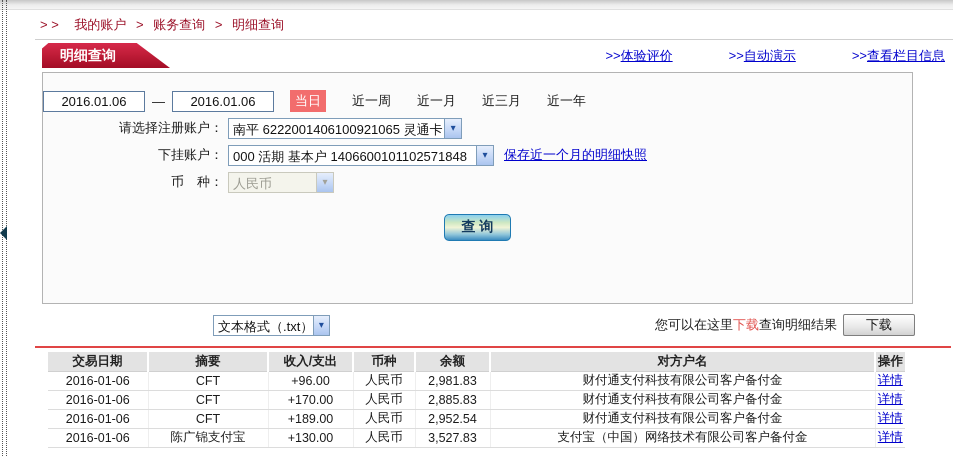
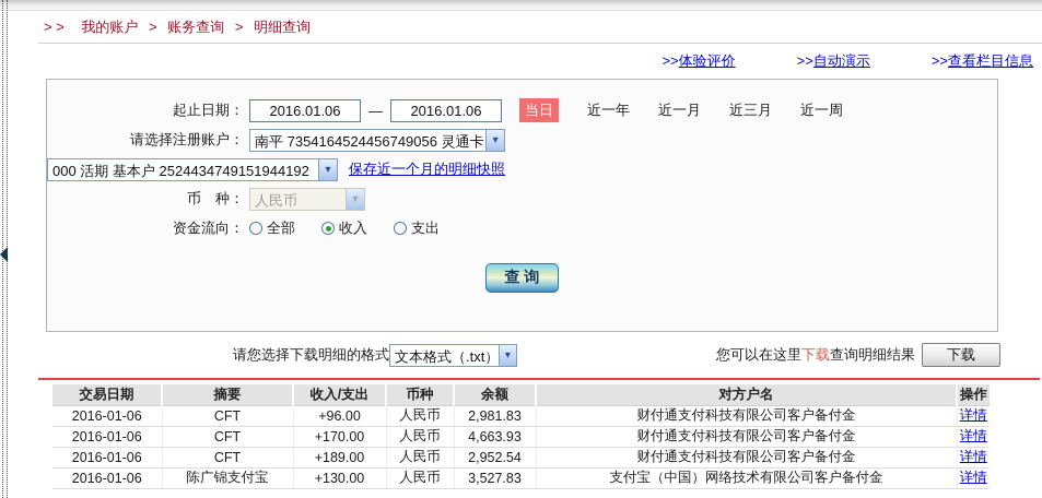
  > > 我的账户 > 账务查询 > 明细查询
- 明细查询
  >>体验评价
  >>自动演示
  >>查看栏目信息
+ 起止日期：
  2016.01.06
  —
  2016.01.06
  当日
- 近一周
+ 近一年
  近一月
  近三月
- 近一年
+ 近一周
  请选择注册账户：
- 南平 6222001406100921065 灵通卡
+ 南平 7354164524456749056 灵通卡
  ▾
- 下挂账户：
- 000 活期 基本户 1406600101102571848
+ 000 活期 基本户 2524434749151944192
  ▾
  保存近一个月的明细快照
  币 种：
  人民币
  ▾
+ 资金流向：
+ 全部
+ 收入
+ 支出
  查 询
+ 请您选择下载明细的格式
  文本格式（.txt）
  ▾
  您可以在这里
  下载
  查询明细结果
  下载
  交易日期	摘要	收入/支出	币种	余额	对方户名	操作
  2016-01-06	CFT	+96.00	人民币	2,981.83	财付通支付科技有限公司客户备付金	详情
- 2016-01-06	CFT	+170.00	人民币	2,885.83	财付通支付科技有限公司客户备付金	详情
+ 2016-01-06	CFT	+170.00	人民币	4,663.93	财付通支付科技有限公司客户备付金	详情
  2016-01-06	CFT	+189.00	人民币	2,952.54	财付通支付科技有限公司客户备付金	详情
  2016-01-06	陈广锦支付宝	+130.00	人民币	3,527.83	支付宝（中国）网络技术有限公司客户备付金	详情
